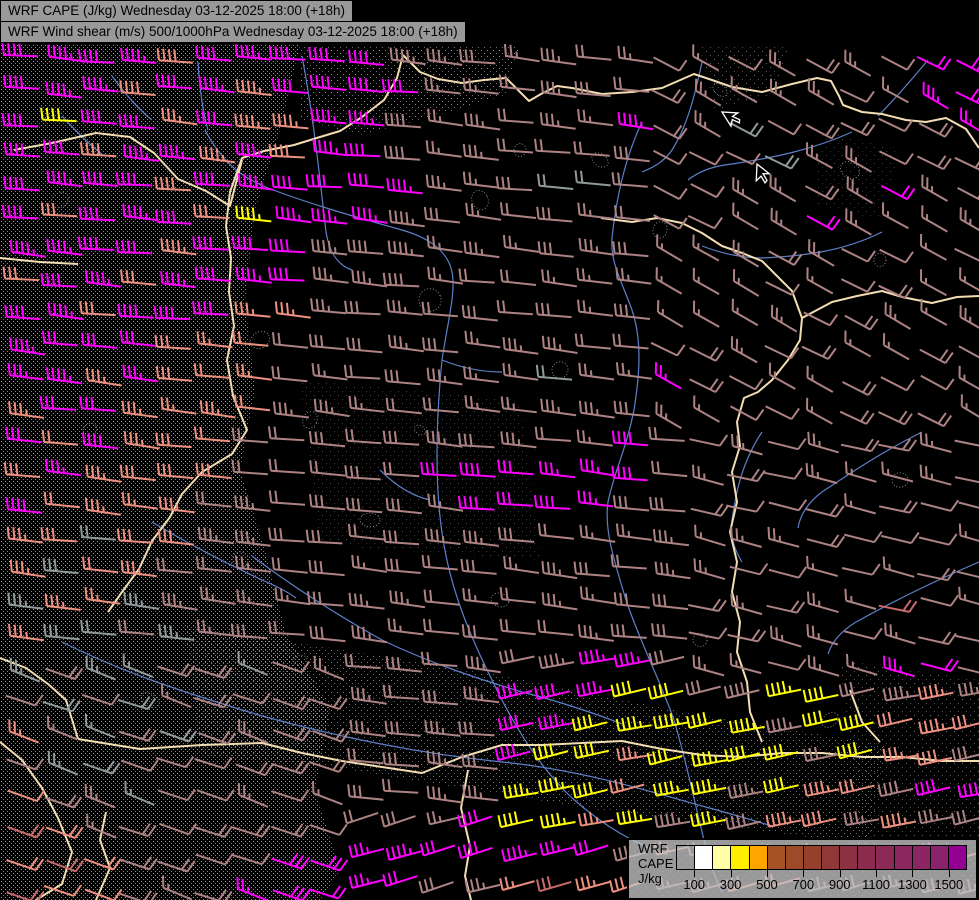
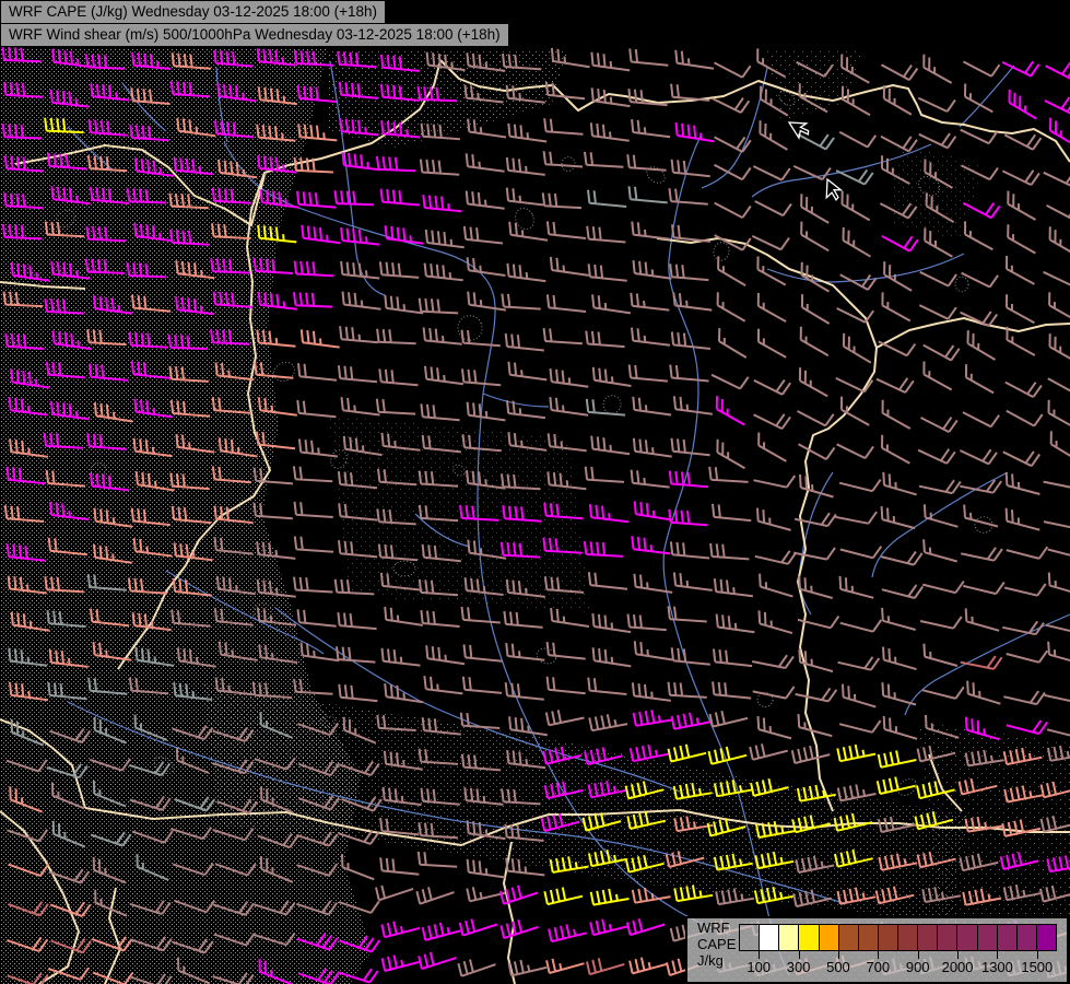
  WRF CAPE (J/kg) Wednesday 03-12-2025 18:00 (+18h)
  WRF Wind shear (m/s) 500/1000hPa Wednesday 03-12-2025 18:00 (+18h)
  WRF
  CAPE
  J/kg
  100
  300
  500
  700
  900
- 1100
+ 2000
  1300
  1500
